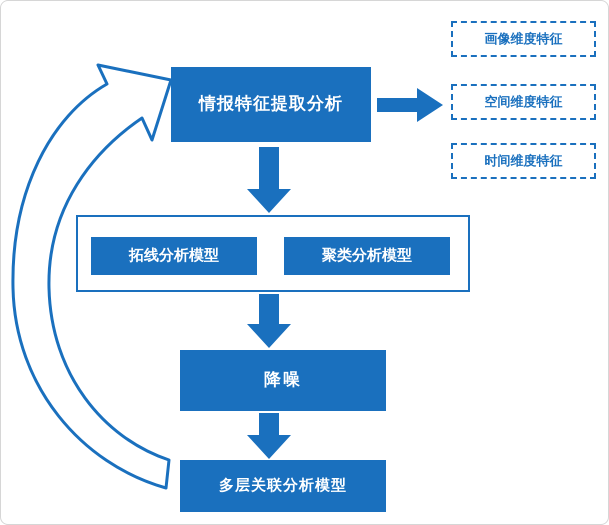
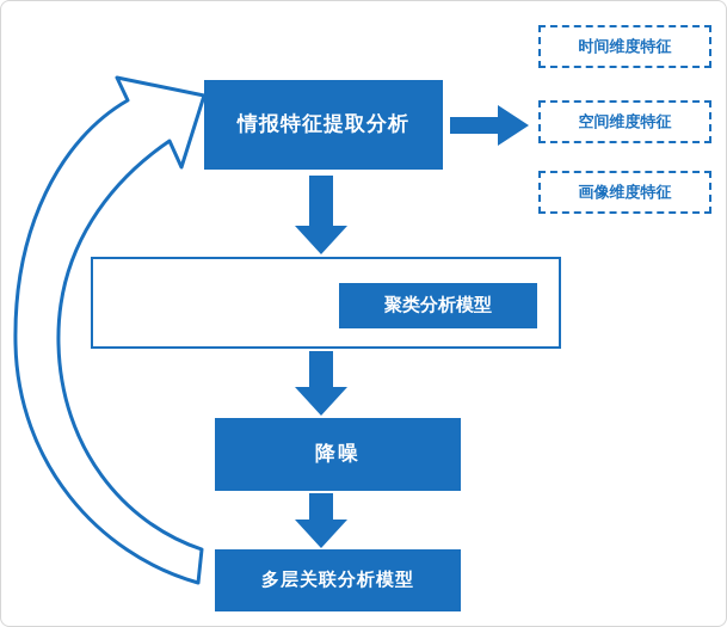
  情报特征提取分析
- 画像维度特征
+ 时间维度特征
  空间维度特征
- 时间维度特征
+ 画像维度特征
- 拓线分析模型
  聚类分析模型
  降噪
  多层关联分析模型
